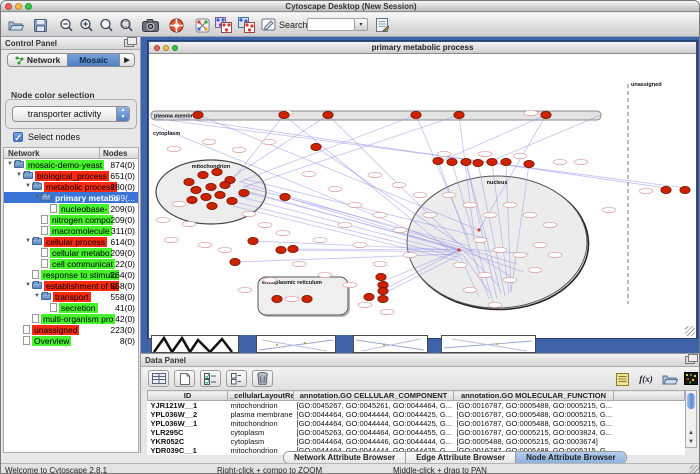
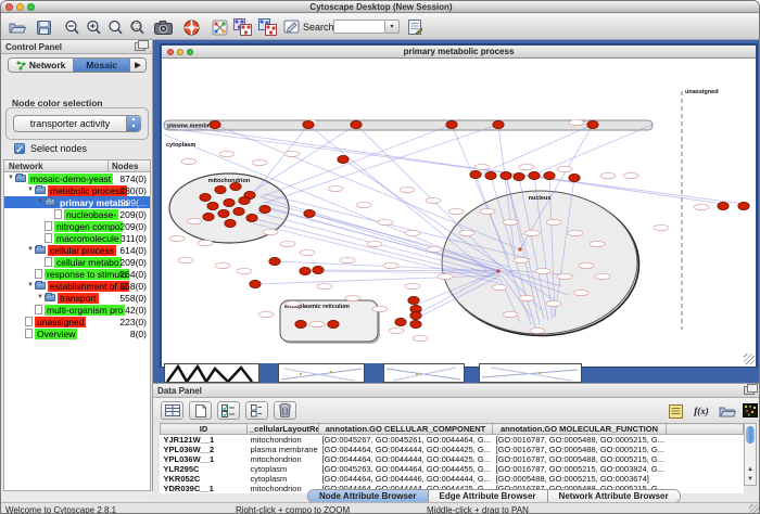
  Cytoscape Desktop (New Session)
  Search
  Control Panel
  Network
  Mosaic
  Node color selection
  transporter activity
  ✓
  Select nodes
  Network
  Nodes
  mosaic-demo-yeast
  874(0)
- biological_process
- 651(0)
  metabolic process
  280(0)
  primary metabo
  209(...
  nucleobase-
  209(0)
  nitrogen compo
  209(0)
  macromolecule
  311(0)
  cellular process
  614(0)
  cellular metabo
  209(0)
- cell communicat
- 22(0)
  response to stimulu
  264(0)
  establishment of lo
  558(0)
  transport
  558(0)
- secretion
- 41(0)
  multi-organism pro
  42(0)
  unassigned
  223(0)
  Overview
  8(0)
  primary metabolic process
  Data Panel
  f(x)
  ID	_cellularLayoutRe	annotation.GO CELLULAR_COMPONENT	annotation.GO MOLECULAR_FUNCTION
  YJR121W__1	mitochondrion	[GO:0045267, GO:0045261, GO:0044464, G...	[GO:0016787, GO:0005488, GO:0005215, G...
  YPL036W__2	plasma membrane	[GO:0044464, GO:0044444, GO:0044425, G...	[GO:0016787, GO:0005488, GO:0005215, G...
  YPL036W__1	mitochondrion	[GO:0044464, GO:0044444, GO:0044425, G...	[GO:0016787, GO:0005488, GO:0005215, G...
  YLR295C	cytoplasm	[GO:0045263, GO:0044464, GO:0044455, G...	[GO:0016787, GO:0005215, GO:0003824, G...
  YKR052C	cytoplasm	[GO:0044464, GO:0044446, GO:0044444, G...	[GO:0005488, GO:0005215, GO:0003674]
- Network Attribute Browser
+ Node Attribute Browser
  Edge Attribute Browser
- Node Attribute Browser
+ Network Attribute Browser
  Welcome to Cytoscape 2.8.1
  Right-click + compo to ZOOM
  Middle-click + drag to PAN
